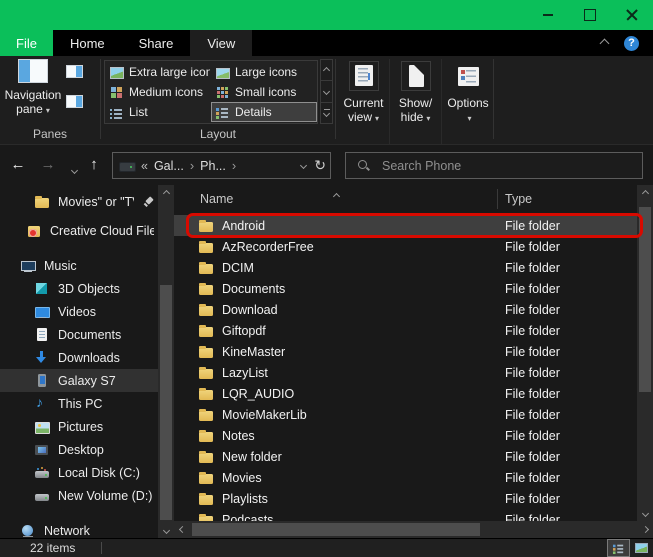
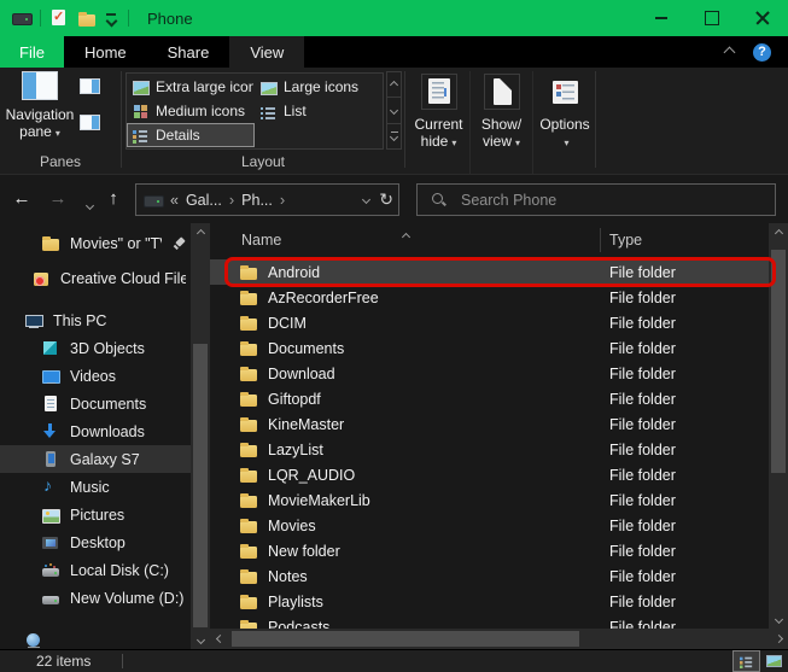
+ Phone
  File
  Home
  Share
  View
  ?
  Navigation
  pane ▾
  Panes
  Extra large icon
  Large icons
  Medium icons
- Small icons
  List
  Details
  Layout
  Current
- view ▾
+ hide ▾
  Show/
- hide ▾
+ view ▾
  Options
  ▾
  ←
  →
  ↑
  «
  Gal...
  ›
  Ph...
  ›
  ↻
  Search Phone
  Movies" or "T
  Creative Cloud File
- Music
+ This PC
  3D Objects
  Videos
  Documents
  Downloads
  Galaxy S7
- This PC
+ Music
  Pictures
  Desktop
  Local Disk (C:)
  New Volume (D:)
- Network
  Name
  Type
  Android
  File folder
  AzRecorderFree
  File folder
  DCIM
  File folder
  Documents
  File folder
  Download
  File folder
  Giftopdf
  File folder
  KineMaster
  File folder
  LazyList
  File folder
  LQR_AUDIO
  File folder
  MovieMakerLib
  File folder
- Notes
+ Movies
  File folder
  New folder
  File folder
- Movies
+ Notes
  File folder
  Playlists
  File folder
  Podcasts
  File folder
  22 items
